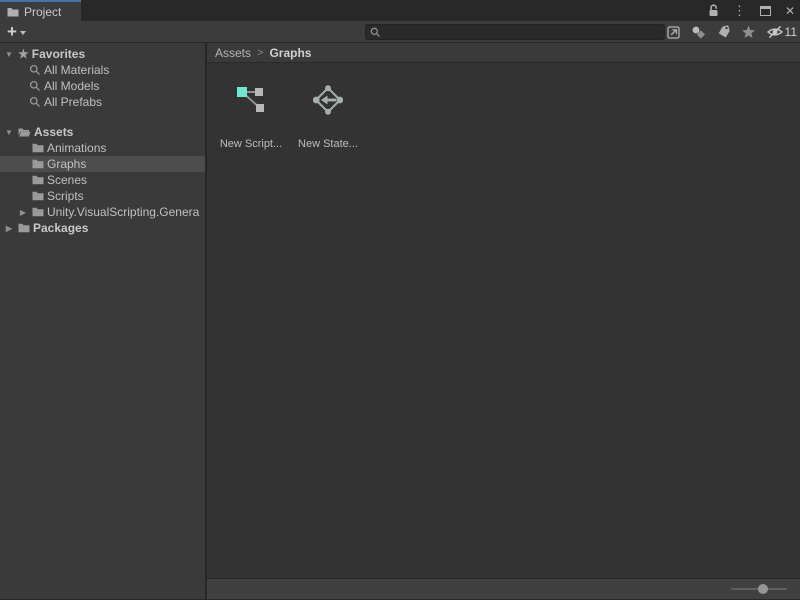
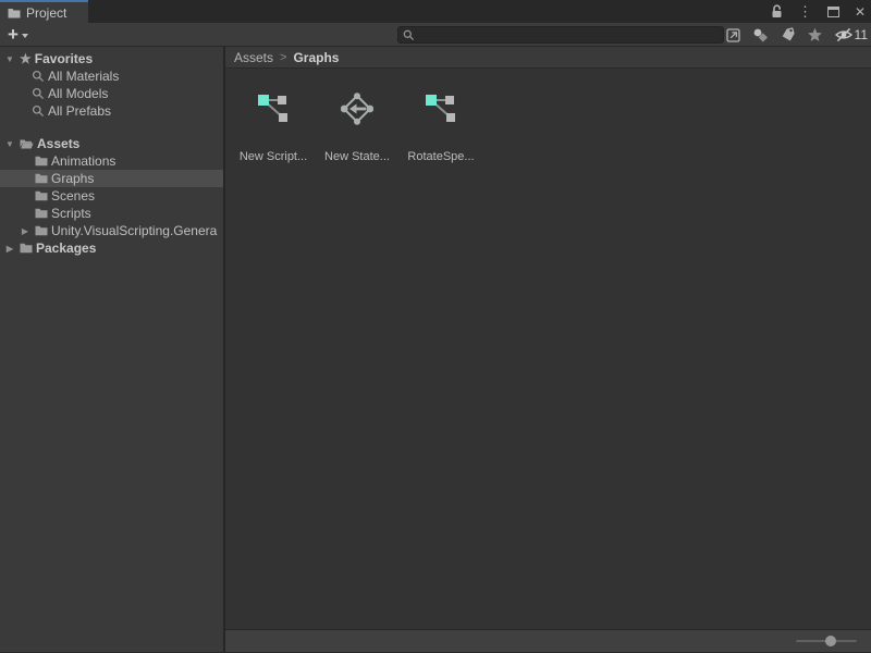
  Project
  ⋮
  ✕
  +
  11
  ▼
  ★
  Favorites
  All Materials
  All Models
  All Prefabs
  ▼
  Assets
  Animations
  Graphs
  Scenes
  Scripts
  ▶
  Unity.VisualScripting.Genera
  ▶
  Packages
  Assets
  >
  Graphs
  New Script...
  New State...
+ RotateSpe...
